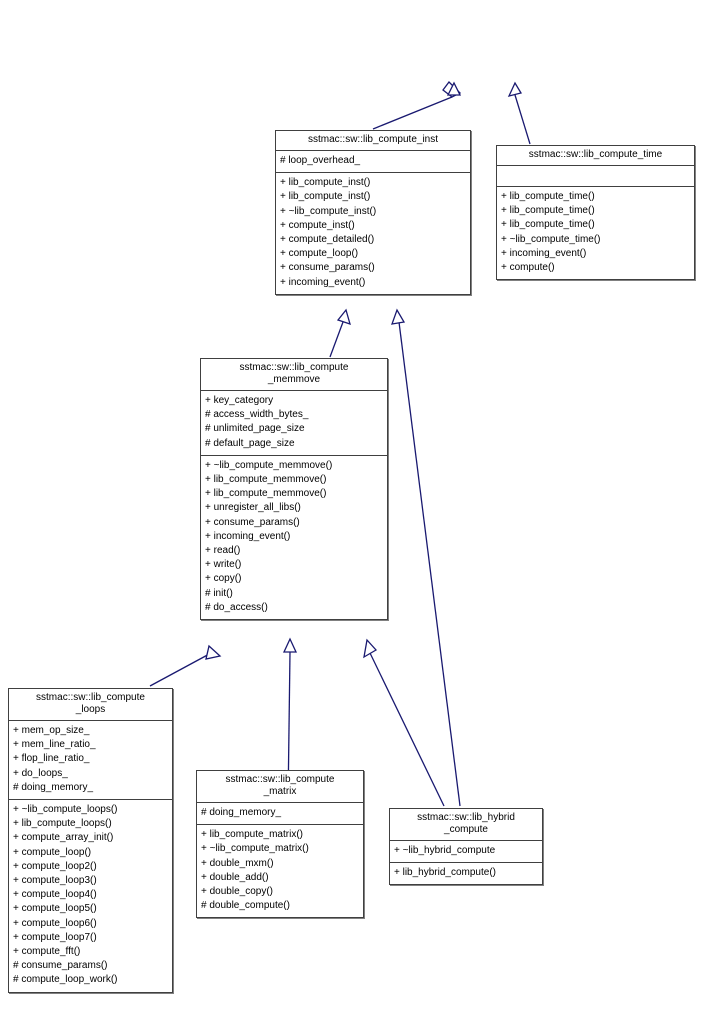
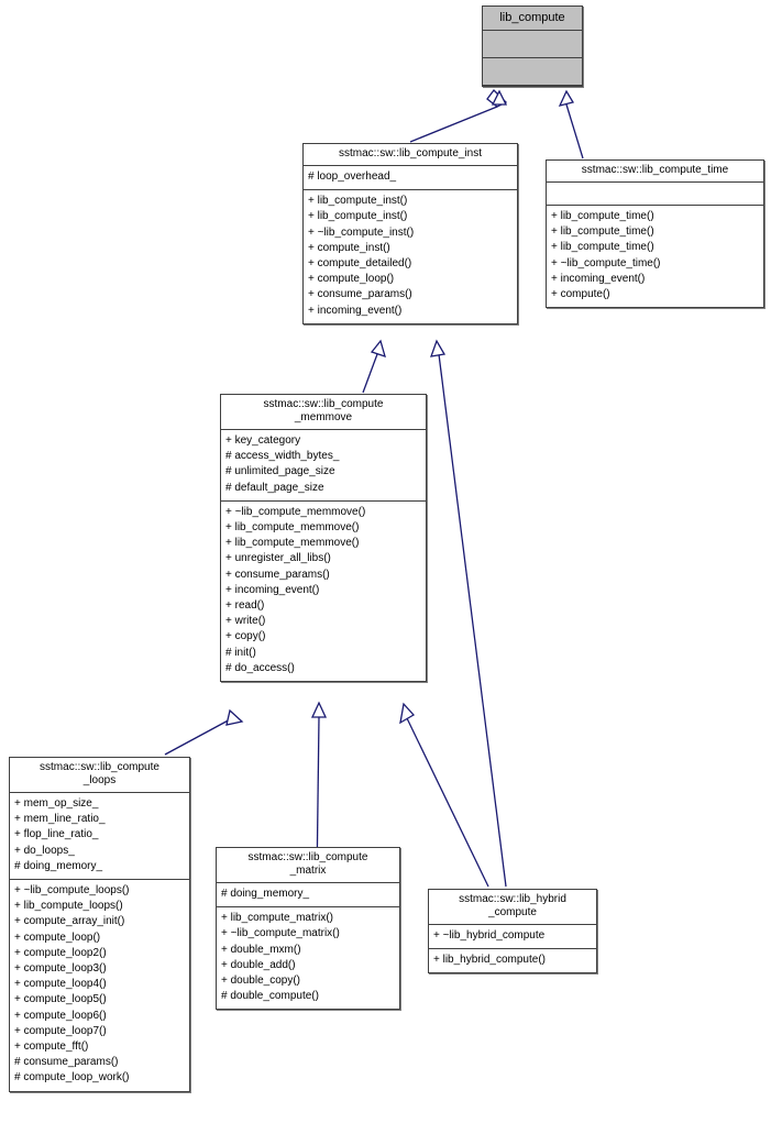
+ lib_compute
  sstmac::sw::lib_compute_inst
  # loop_overhead_
  + lib_compute_inst()
  + lib_compute_inst()
  + ~lib_compute_inst()
  + compute_inst()
  + compute_detailed()
  + compute_loop()
  + consume_params()
  + incoming_event()
  sstmac::sw::lib_compute_time
  + lib_compute_time()
  + lib_compute_time()
  + lib_compute_time()
  + ~lib_compute_time()
  + incoming_event()
  + compute()
  sstmac::sw::lib_compute
  _memmove
  + key_category
  # access_width_bytes_
  # unlimited_page_size
  # default_page_size
  + ~lib_compute_memmove()
  + lib_compute_memmove()
  + lib_compute_memmove()
  + unregister_all_libs()
  + consume_params()
  + incoming_event()
  + read()
  + write()
  + copy()
  # init()
  # do_access()
  sstmac::sw::lib_compute
  _loops
  + mem_op_size_
  + mem_line_ratio_
  + flop_line_ratio_
  + do_loops_
  # doing_memory_
  + ~lib_compute_loops()
  + lib_compute_loops()
  + compute_array_init()
  + compute_loop()
  + compute_loop2()
  + compute_loop3()
  + compute_loop4()
  + compute_loop5()
  + compute_loop6()
  + compute_loop7()
  + compute_fft()
  # consume_params()
  # compute_loop_work()
  sstmac::sw::lib_compute
  _matrix
  # doing_memory_
  + lib_compute_matrix()
  + ~lib_compute_matrix()
  + double_mxm()
  + double_add()
  + double_copy()
  # double_compute()
  sstmac::sw::lib_hybrid
  _compute
  + ~lib_hybrid_compute
  + lib_hybrid_compute()
